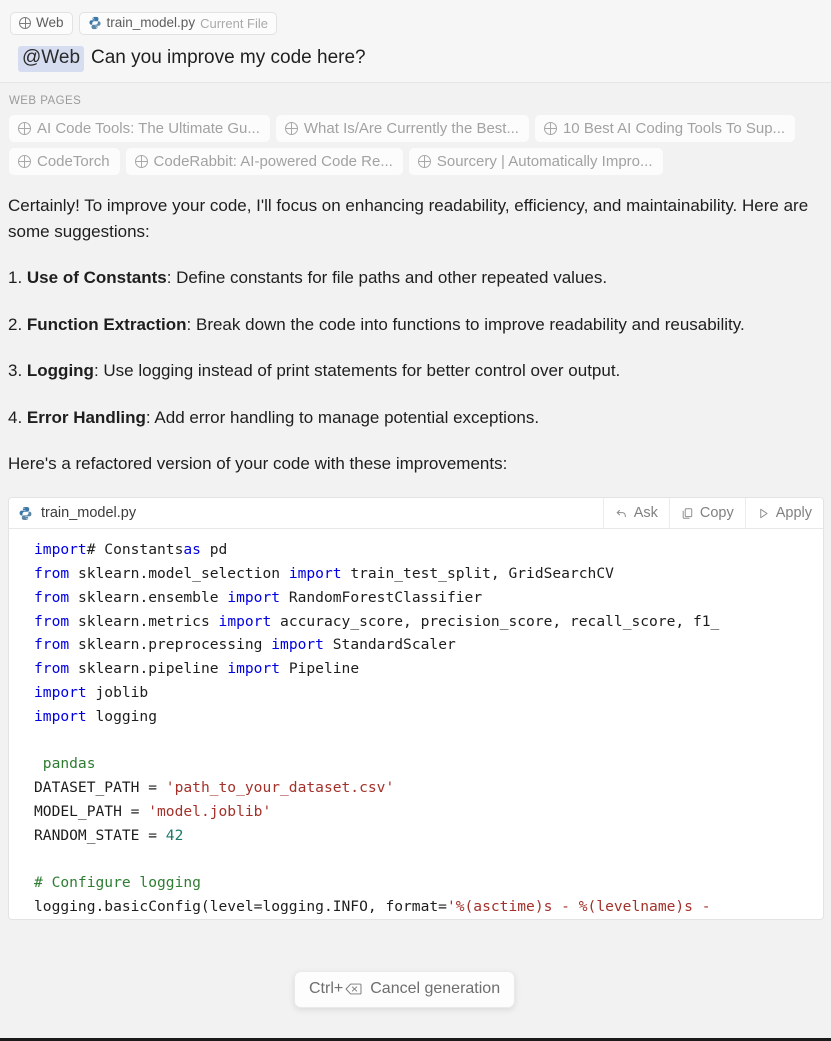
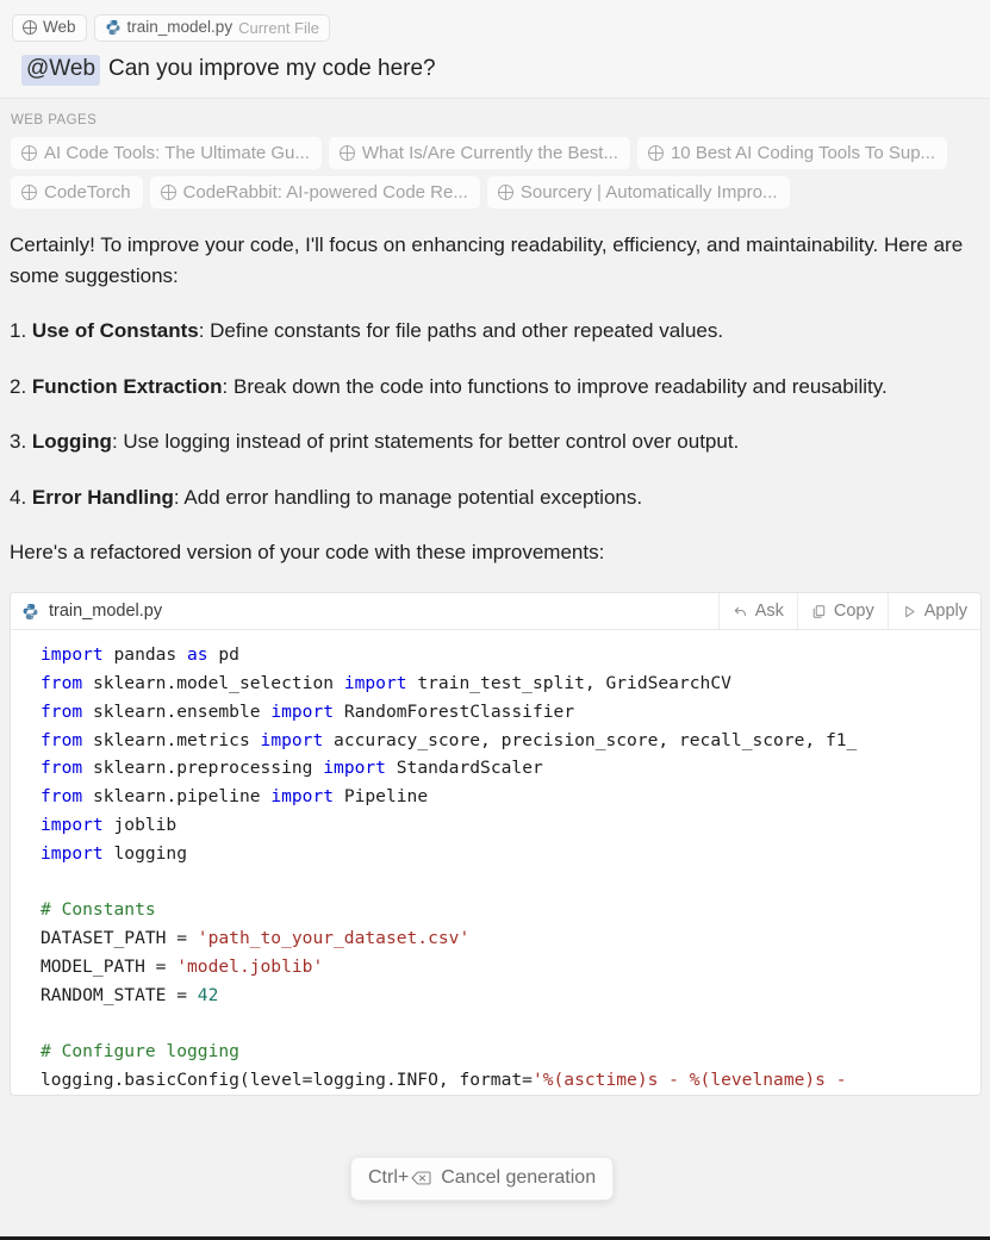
  Web
  train_model.py
  Current File
  @Web
  Can you improve my code here?
  WEB PAGES
  AI Code Tools: The Ultimate Gu...
  What Is/Are Currently the Best...
  10 Best AI Coding Tools To Sup...
  CodeTorch
  CodeRabbit: AI-powered Code Re...
  Sourcery | Automatically Impro...
  Certainly! To improve your code, I'll focus on enhancing readability, efficiency, and maintainability. Here are some suggestions:
  1. Use of Constants: Define constants for file paths and other repeated values.
  2. Function Extraction: Break down the code into functions to improve readability and reusability.
  3. Logging: Use logging instead of print statements for better control over output.
  4. Error Handling: Add error handling to manage potential exceptions.
  Here's a refactored version of your code with these improvements:
  train_model.py
  Ask
  Copy
  Apply
- import# Constantsas pd
+ import pandas as pd
  from sklearn.model_selection import train_test_split, GridSearchCV
  from sklearn.ensemble import RandomForestClassifier
  from sklearn.metrics import accuracy_score, precision_score, recall_score, f1_
  from sklearn.preprocessing import StandardScaler
  from sklearn.pipeline import Pipeline
  import joblib
  import logging
- pandas
+ # Constants
  DATASET_PATH = 'path_to_your_dataset.csv'
  MODEL_PATH = 'model.joblib'
  RANDOM_STATE = 42
  # Configure logging
  logging.basicConfig(level=logging.INFO, format='%(asctime)s - %(levelname)s -
  Ctrl+
  Cancel generation
